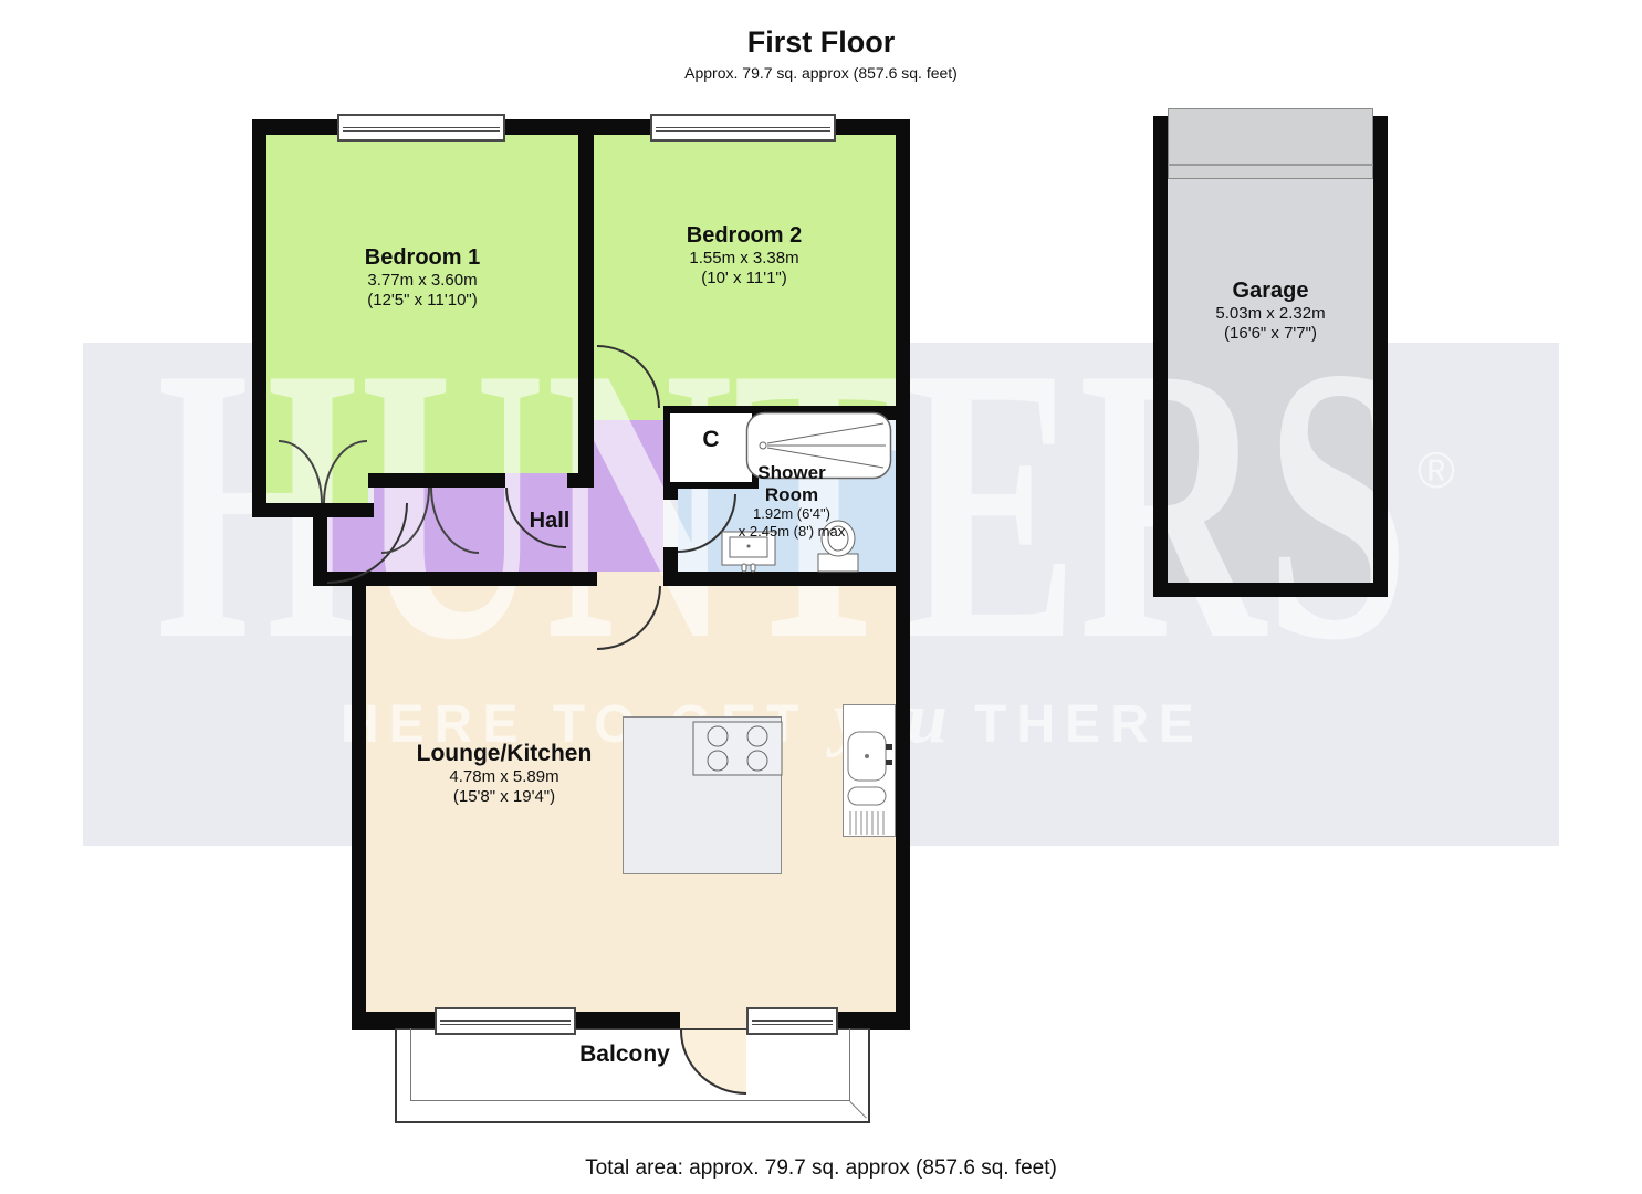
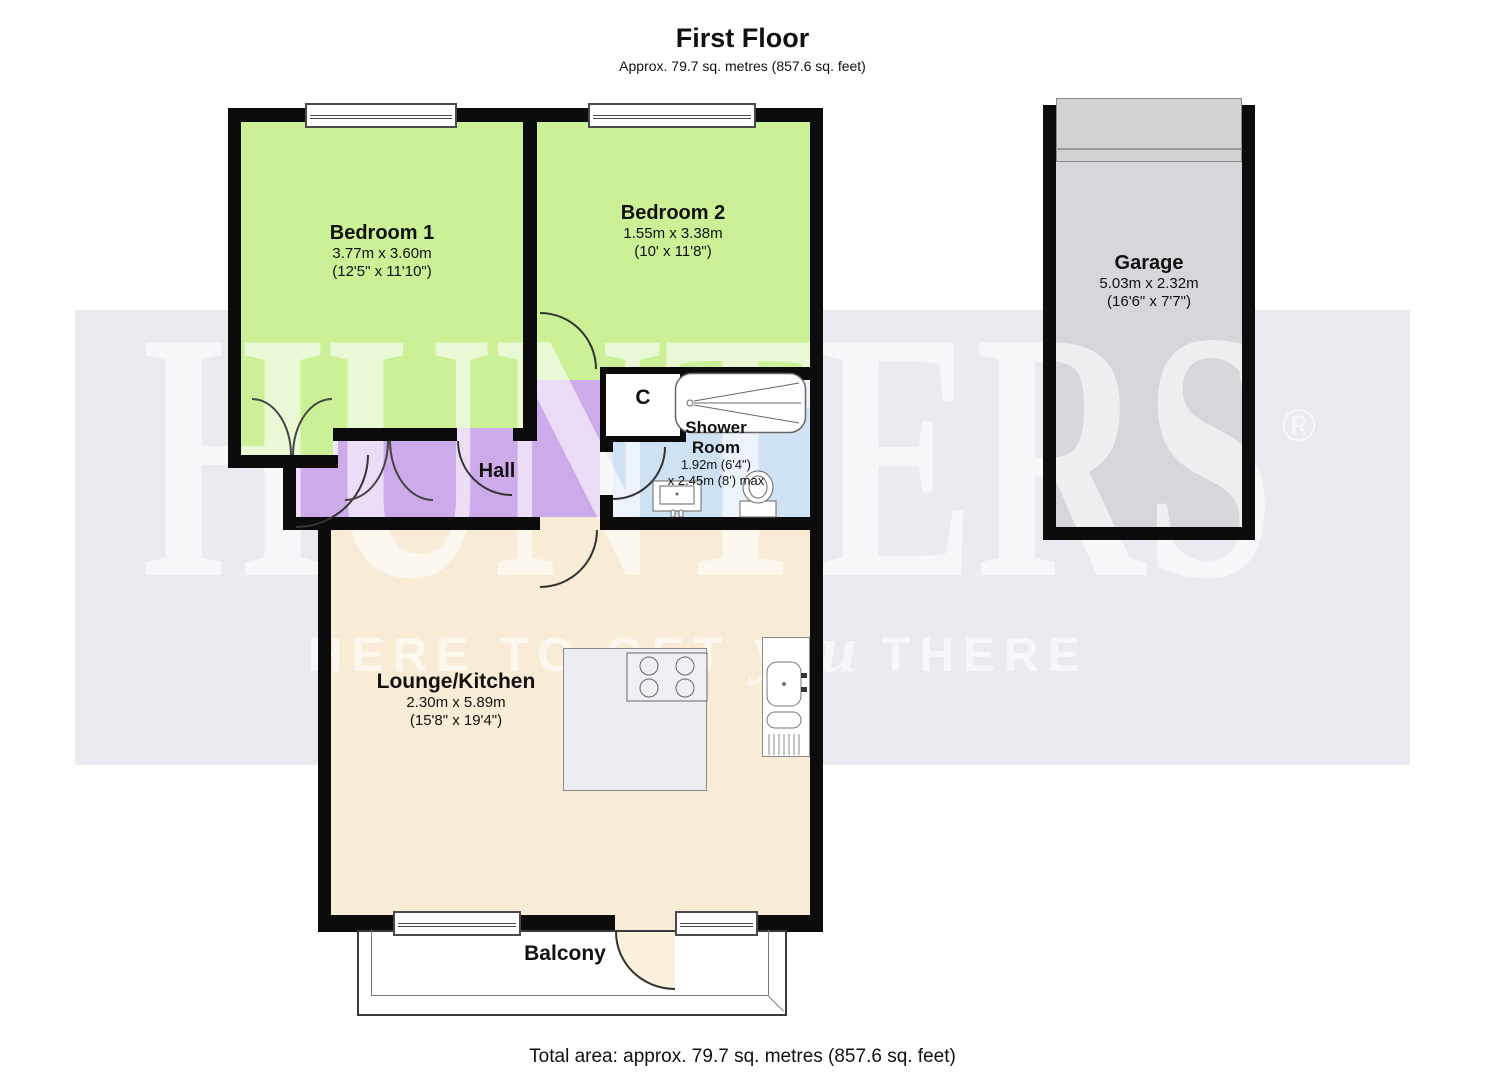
  First Floor
- Approx. 79.7 sq. approx (857.6 sq. feet)
+ Approx. 79.7 sq. metres (857.6 sq. feet)
  UNTERS
  C
  Bedroom 1
  3.77m x 3.60m
  (12'5" x 11'10")
  Bedroom 2
  1.55m x 3.38m
- (10' x 11'1")
+ (10' x 11'8")
  Garage
  5.03m x 2.32m
  (16'6" x 7'7")
  Shower
  Room
  1.92m (6'4")
  x 2.45m (8') max
  Lounge/Kitchen
- 4.78m x 5.89m
+ 2.30m x 5.89m
  (15'8" x 19'4")
  Hall
  Balcony
- Total area: approx. 79.7 sq. approx (857.6 sq. feet)
+ Total area: approx. 79.7 sq. metres (857.6 sq. feet)
